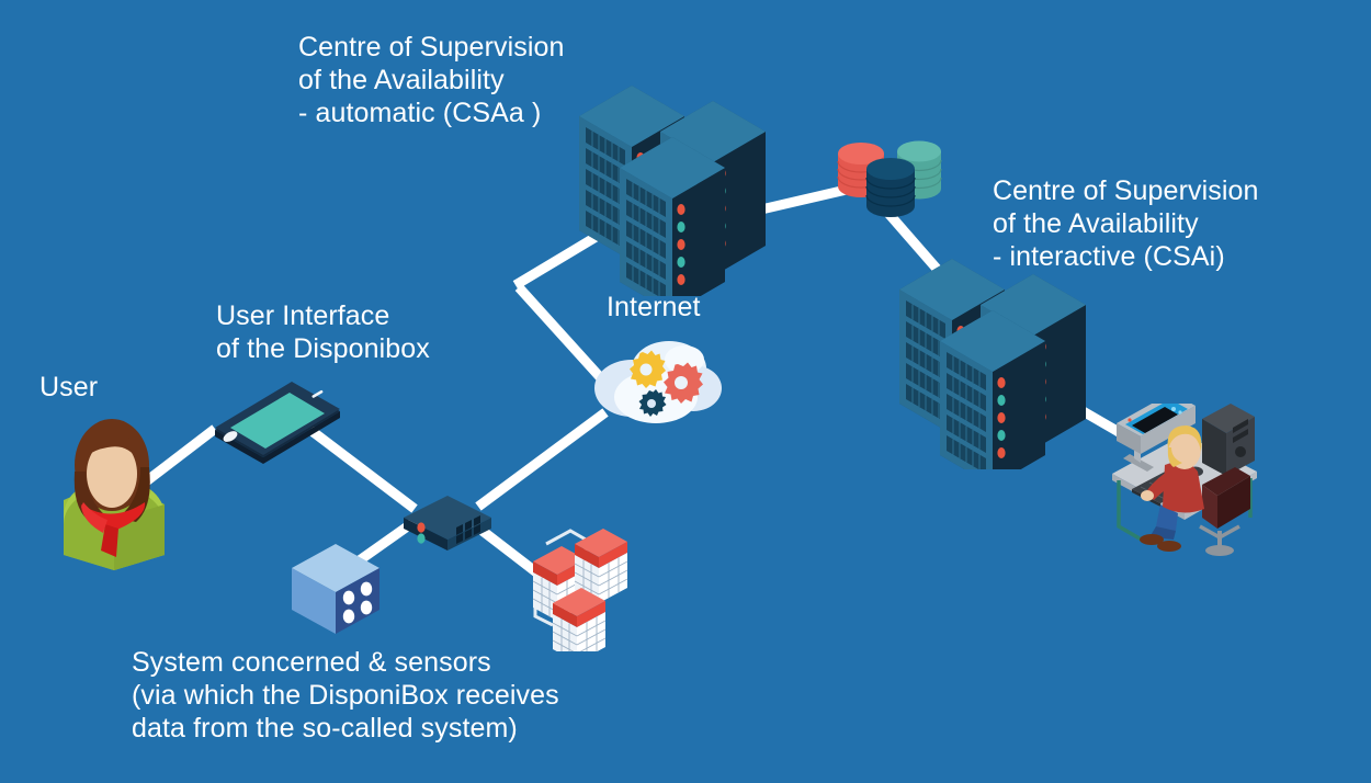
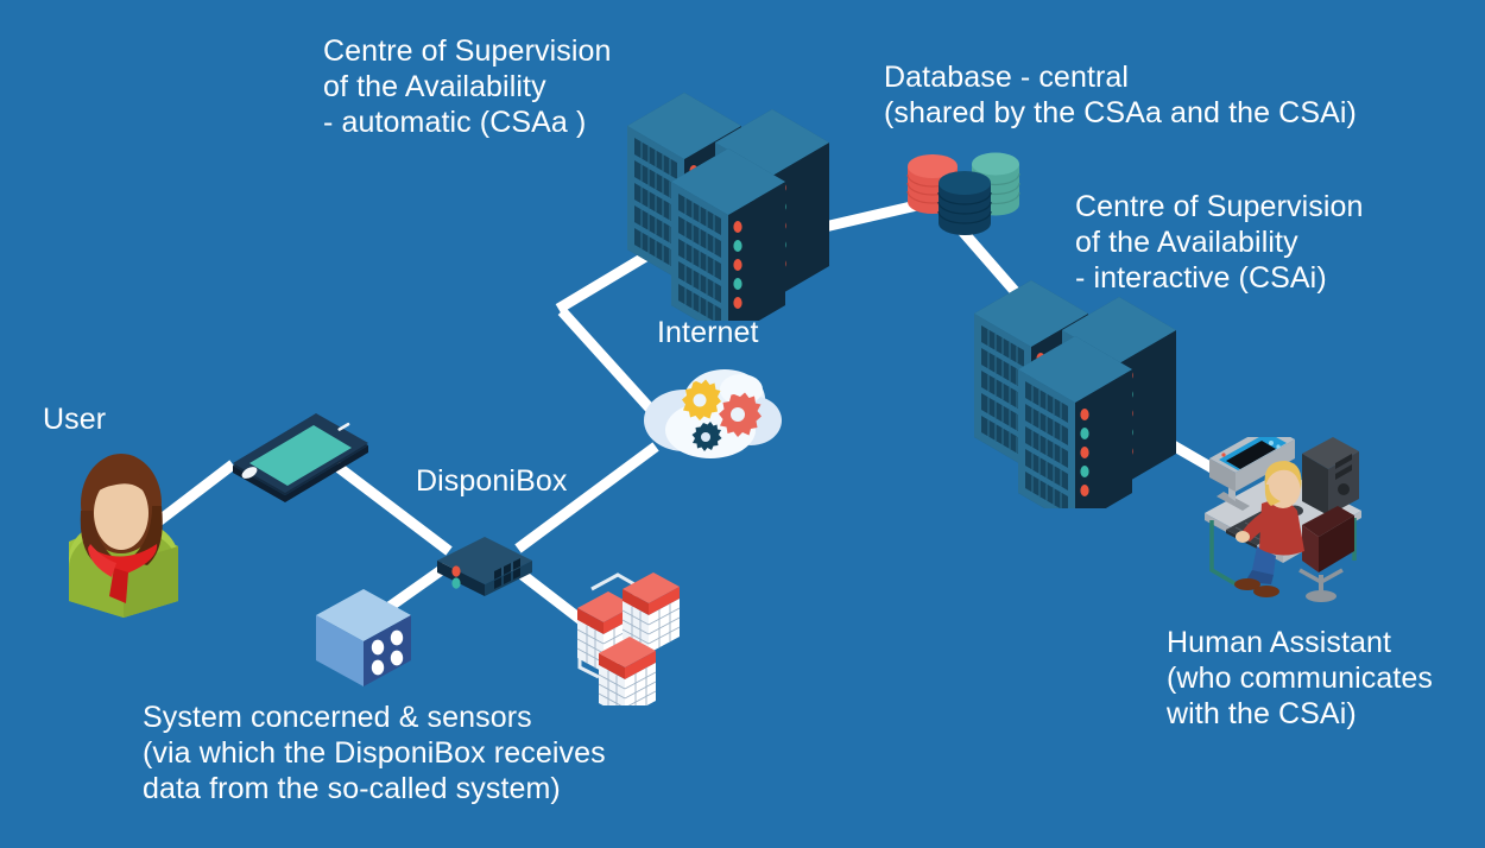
  Centre of Supervision
  of the Availability
  - automatic (CSAa )
+ Database - central
+ (shared by the CSAa and the CSAi)
  Centre of Supervision
  of the Availability
  - interactive (CSAi)
- User Interface
- of the Disponibox
  User
  Internet
+ DisponiBox
  System concerned & sensors
  (via which the DisponiBox receives
  data from the so-called system)
+ Human Assistant
+ (who communicates
+ with the CSAi)
